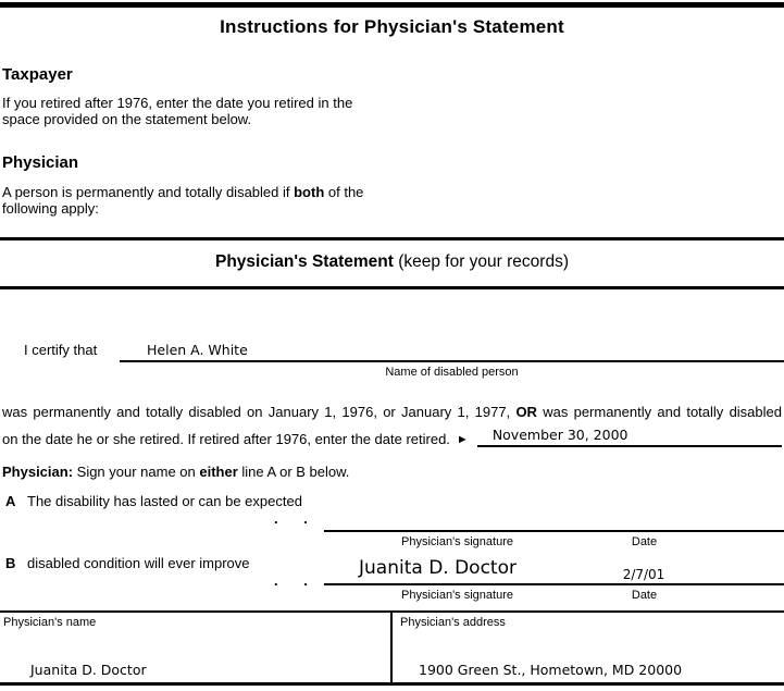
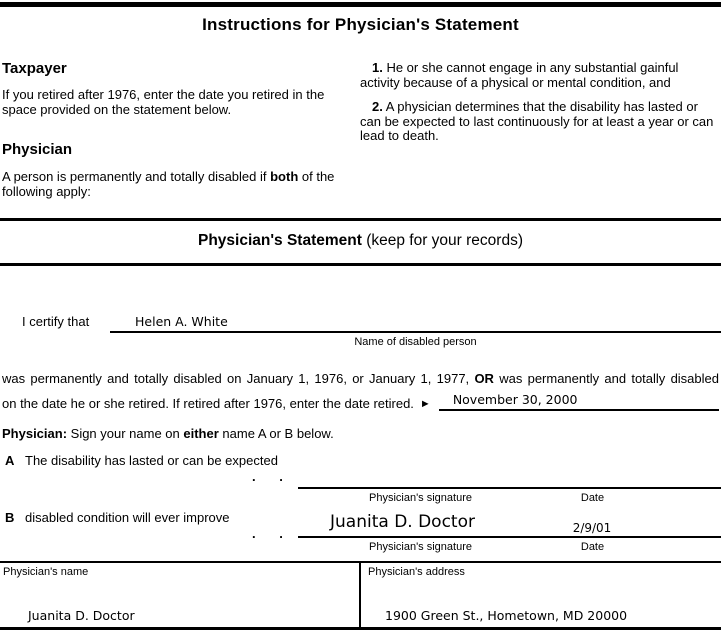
  Instructions for Physician's Statement
  Taxpayer
  If you retired after 1976, enter the date you retired in the space provided on the statement below.
  Physician
  A person is permanently and totally disabled if both of the following apply:
+ 1. He or she cannot engage in any substantial gainful activity because of a physical or mental condition, and
+ 2. A physician determines that the disability has lasted or can be expected to last continuously for at least a year or can lead to death.
  Physician's Statement (keep for your records)
  I certify that
  Helen A. White
  Name of disabled person
  was permanently and totally disabled on January 1, 1976, or January 1, 1977, OR was permanently and totally disabled
  on the date he or she retired. If retired after 1976, enter the date retired.
  ►
  November 30, 2000
- Physician: Sign your name on either line A or B below.
+ Physician: Sign your name on either name A or B below.
  A
  The disability has lasted or can be expected
  . .
  Physician's signature
  Date
  B
  disabled condition will ever improve
  . .
  Juanita D. Doctor
- 2/7/01
+ 2/9/01
  Physician's signature
  Date
  Physician's name
  Juanita D. Doctor
  Physician's address
  1900 Green St., Hometown, MD 20000
